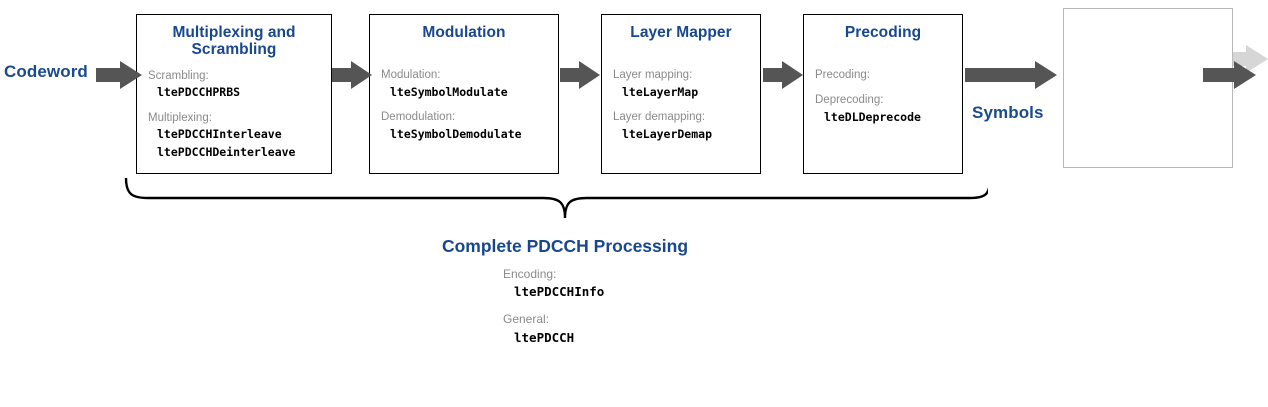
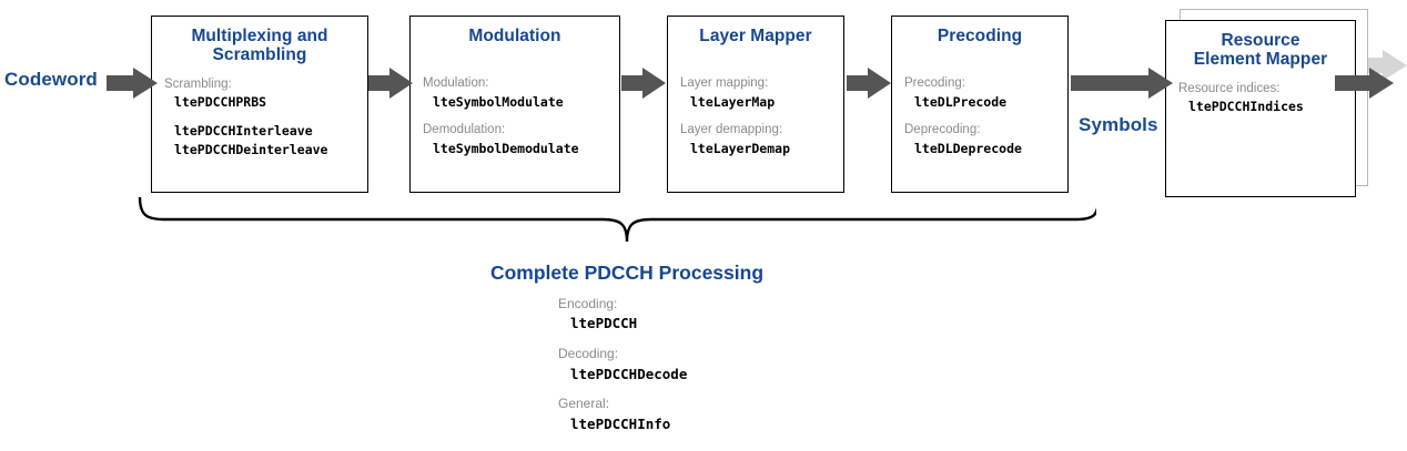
  Codeword
  Multiplexing and
  Scrambling
  Scrambling:
  ltePDCCHPRBS
- Multiplexing:
  ltePDCCHInterleave
  ltePDCCHDeinterleave
  Modulation
  Modulation:
  lteSymbolModulate
  Demodulation:
  lteSymbolDemodulate
  Layer Mapper
  Layer mapping:
  lteLayerMap
  Layer demapping:
  lteLayerDemap
  Precoding
  Precoding:
+ lteDLPrecode
  Deprecoding:
  lteDLDeprecode
  Symbols
+ Resource
+ Element Mapper
+ Resource indices:
+ ltePDCCHIndices
  Complete PDCCH Processing
  Encoding:
- ltePDCCHInfo
+ ltePDCCH
+ Decoding:
+ ltePDCCHDecode
  General:
- ltePDCCH
+ ltePDCCHInfo
